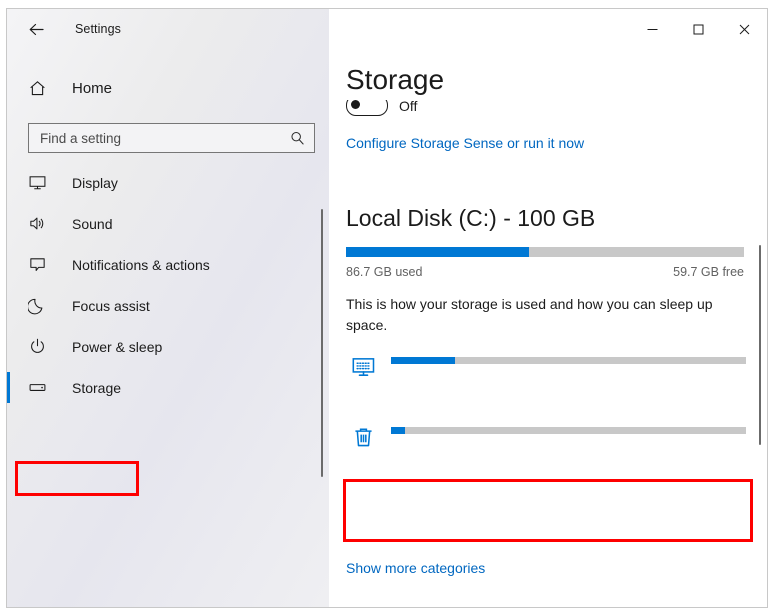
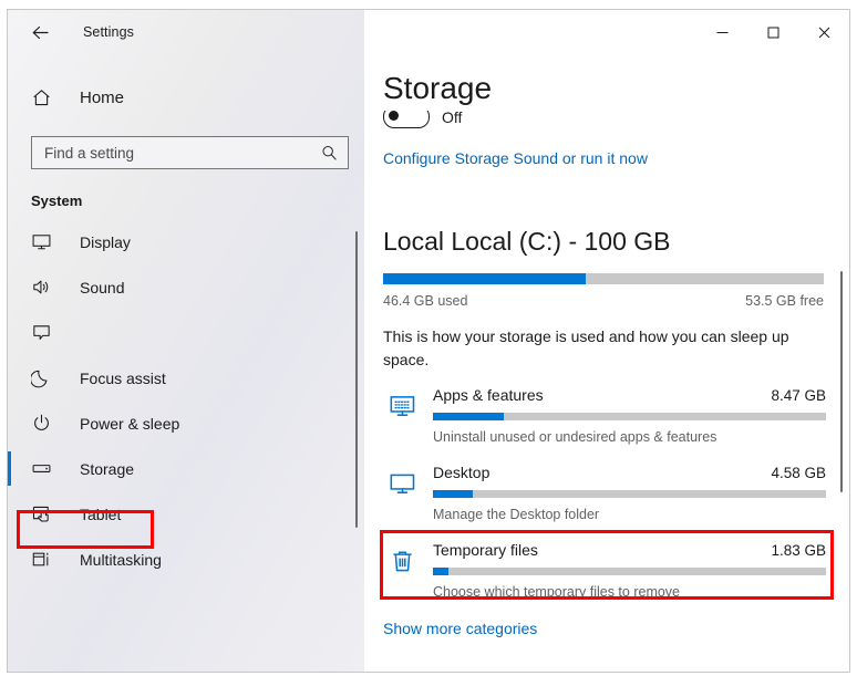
  Settings
  Home
  Find a setting
+ System
  Display
  Sound
- Notifications & actions
  Focus assist
  Power & sleep
  Storage
+ Tablet
+ Multitasking
  Off
  Storage
- Configure Storage Sense or run it now
+ Configure Storage Sound or run it now
- Local Disk (C:) - 100 GB
+ Local Local (C:) - 100 GB
- 86.7 GB used
+ 46.4 GB used
- 59.7 GB free
+ 53.5 GB free
  This is how your storage is used and how you can sleep up space.
+ Apps & features
+ 8.47 GB
+ Uninstall unused or undesired apps & features
+ Desktop
+ 4.58 GB
+ Manage the Desktop folder
+ Temporary files
+ 1.83 GB
+ Choose which temporary files to remove
  Show more categories
